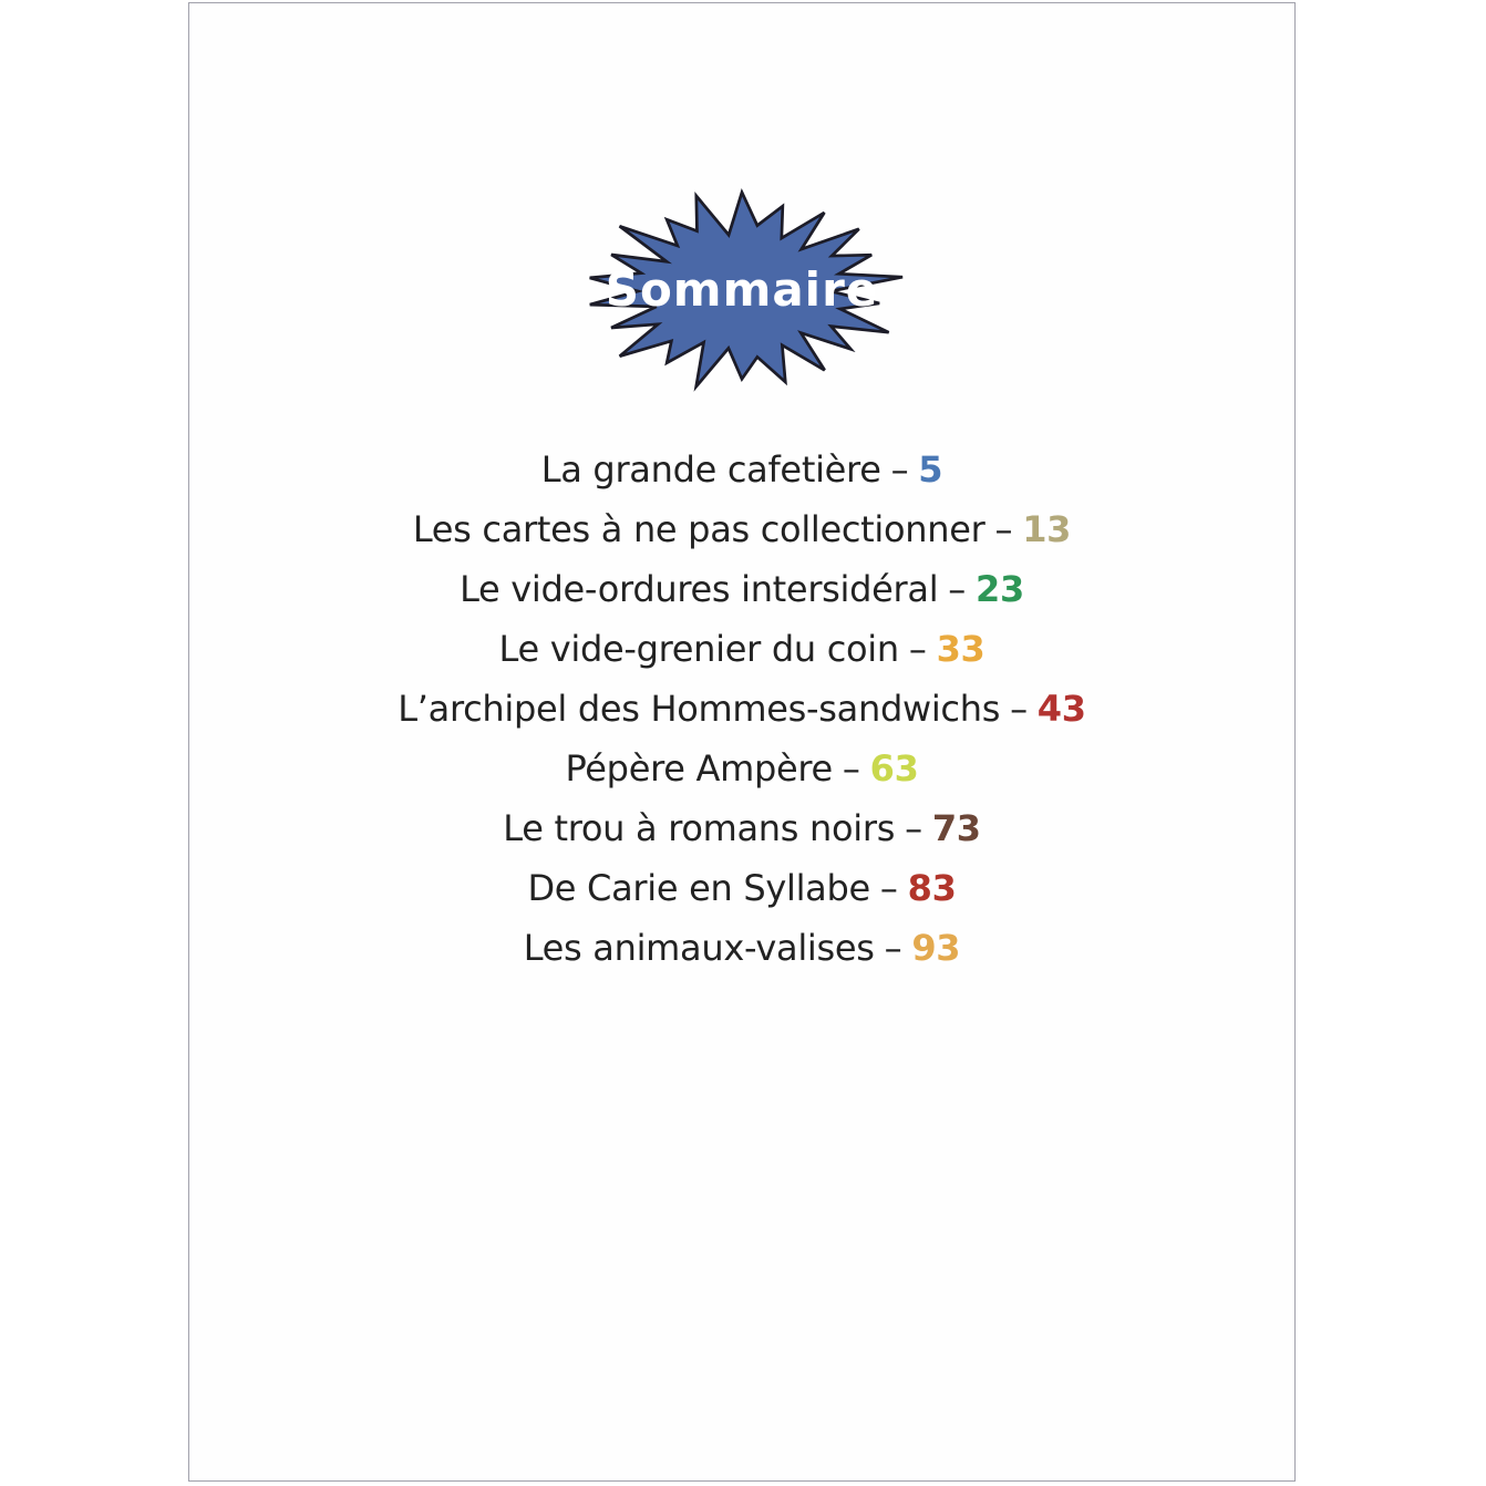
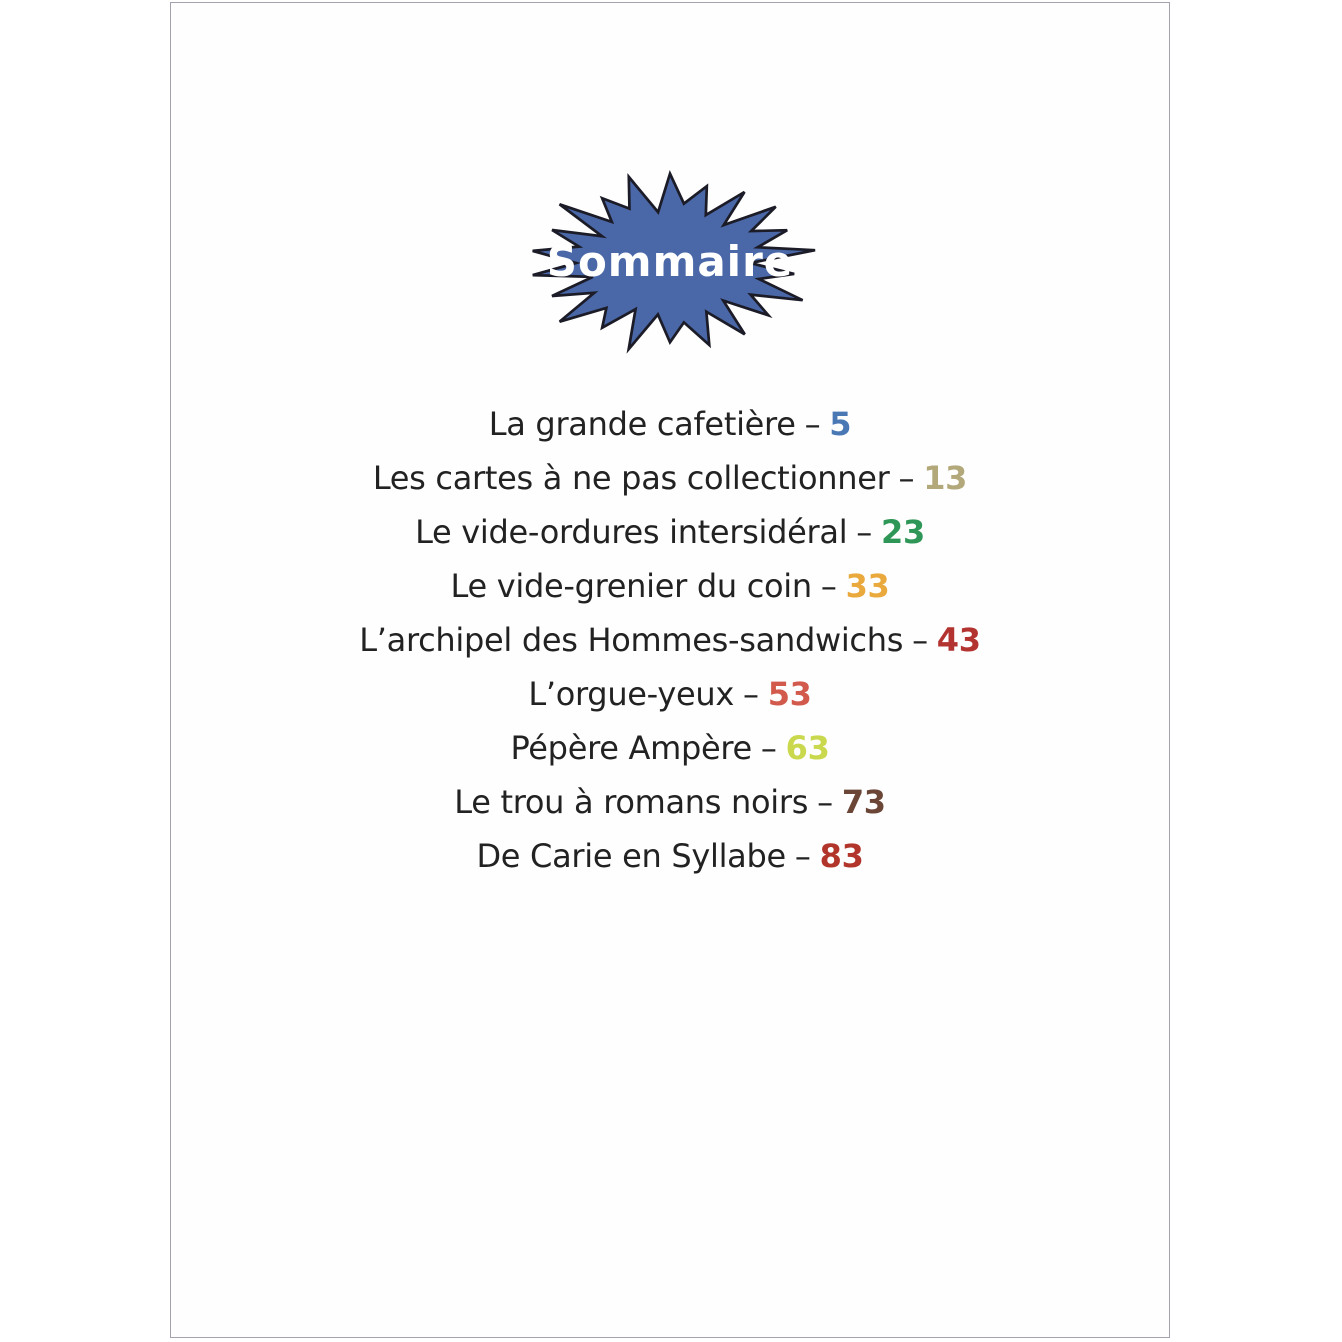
  Sommaire
  La grande cafetière – 5
  Les cartes à ne pas collectionner – 13
  Le vide-ordures intersidéral – 23
  Le vide-grenier du coin – 33
  L’archipel des Hommes-sandwichs – 43
+ L’orgue-yeux – 53
  Pépère Ampère – 63
  Le trou à romans noirs – 73
  De Carie en Syllabe – 83
- Les animaux-valises – 93
